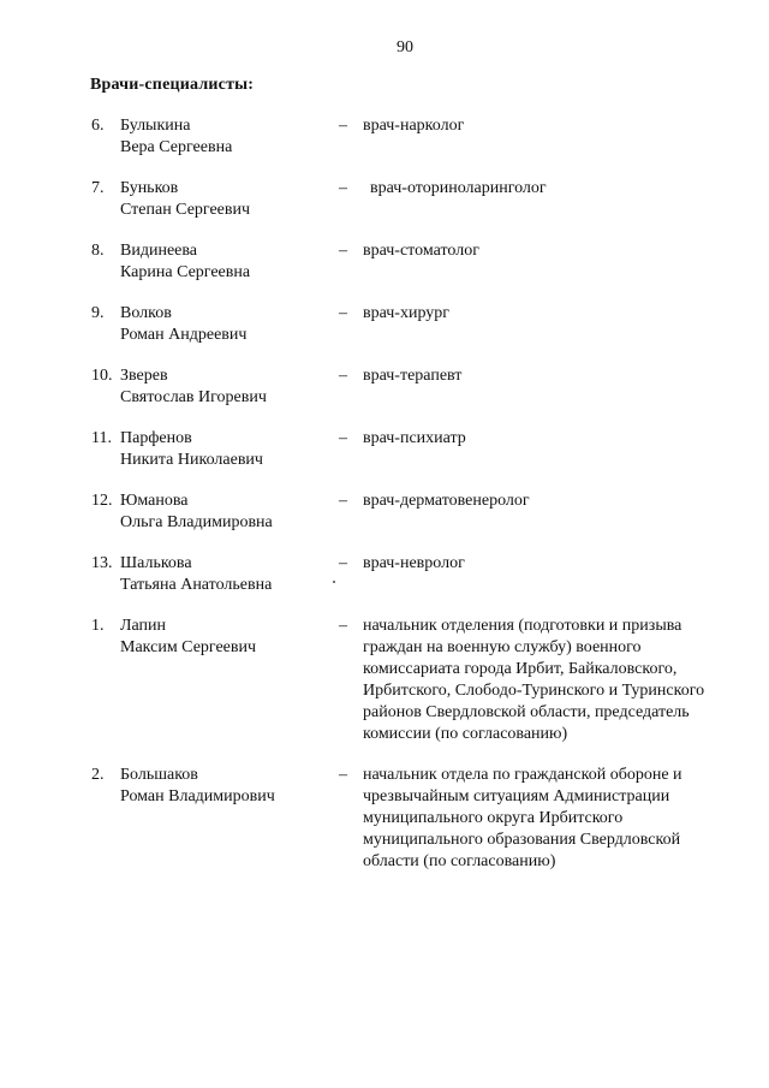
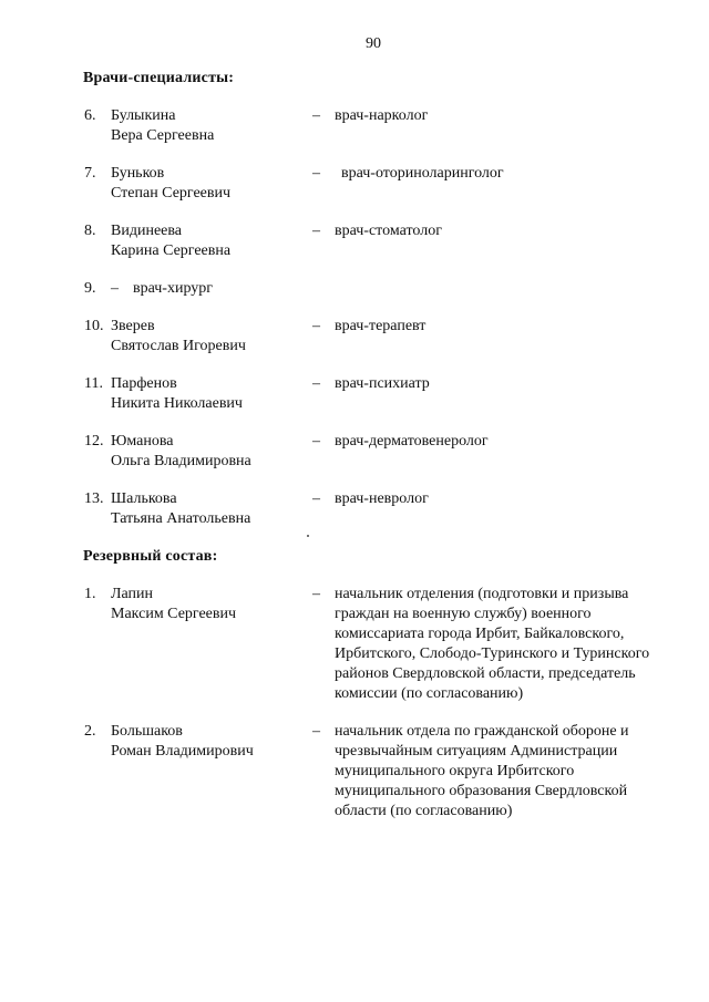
  90
  Врачи-специалисты:
  6.
  Булыкина
  Вера Сергеевна
  –
  врач-нарколог
  7.
  Буньков
  Степан Сергеевич
  –
  врач-оториноларинголог
  8.
  Видинеева
  Карина Сергеевна
  –
  врач-стоматолог
  9.
- Волков
- Роман Андреевич
  –
  врач-хирург
  10.
  Зверев
  Святослав Игоревич
  –
  врач-терапевт
  11.
  Парфенов
  Никита Николаевич
  –
  врач-психиатр
  12.
  Юманова
  Ольга Владимировна
  –
  врач-дерматовенеролог
  13.
  Шалькова
  Татьяна Анатольевна
  –
  врач-невролог
+ Резервный состав:
  1.
  Лапин
  Максим Сергеевич
  –
  начальник отделения (подготовки и призыва граждан на военную службу) военного комиссариата города Ирбит, Байкаловского, Ирбитского, Слободо-Туринского и Туринского районов Свердловской области, председатель комиссии (по согласованию)
  2.
  Большаков
  Роман Владимирович
  –
  начальник отдела по гражданской обороне и чрезвычайным ситуациям Администрации муниципального округа Ирбитского муниципального образования Свердловской области (по согласованию)
